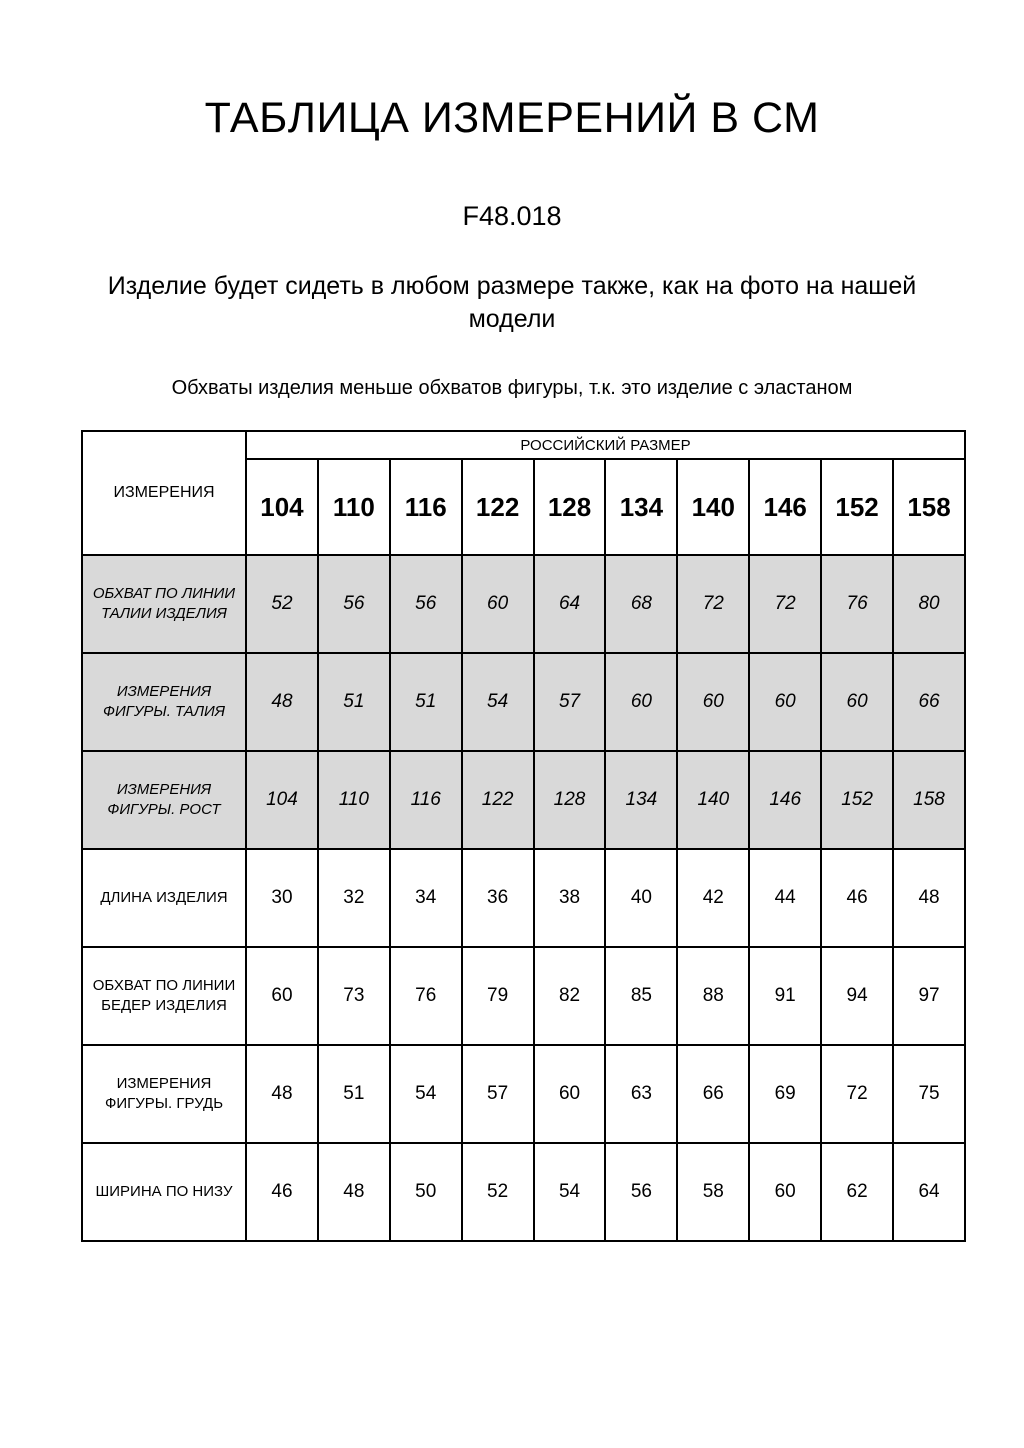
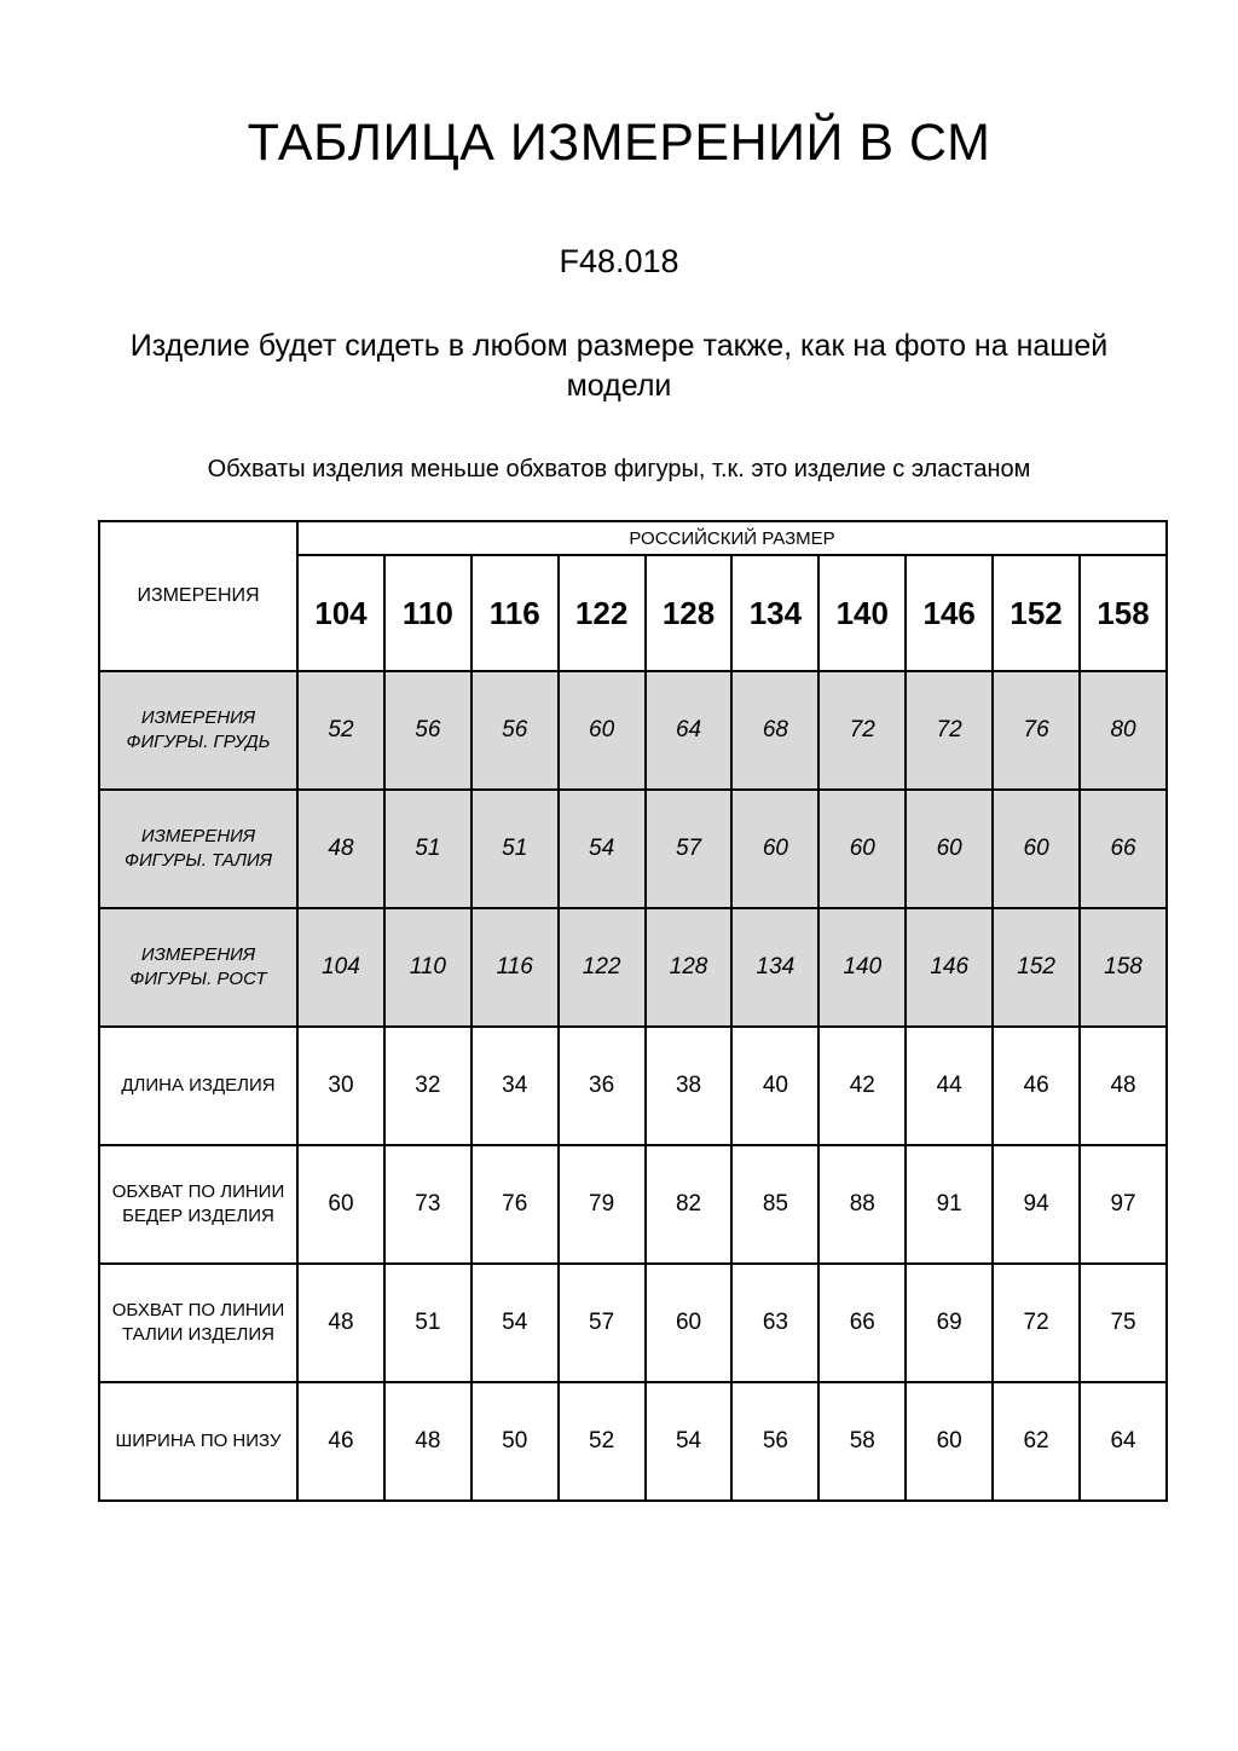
  ТАБЛИЦА ИЗМЕРЕНИЙ В СМ
  F48.018
  Изделие будет сидеть в любом размере также, как на фото на нашей модели
  Обхваты изделия меньше обхватов фигуры, т.к. это изделие с эластаном
  ИЗМЕРЕНИЯ	РОССИЙСКИЙ РАЗМЕР
  104	110	116	122	128	134	140	146	152	158
- ОБХВАТ ПО ЛИНИИ ТАЛИИ ИЗДЕЛИЯ	52	56	56	60	64	68	72	72	76	80
+ ИЗМЕРЕНИЯ ФИГУРЫ. ГРУДЬ	52	56	56	60	64	68	72	72	76	80
  ИЗМЕРЕНИЯ ФИГУРЫ. ТАЛИЯ	48	51	51	54	57	60	60	60	60	66
  ИЗМЕРЕНИЯ ФИГУРЫ. РОСТ	104	110	116	122	128	134	140	146	152	158
  ДЛИНА ИЗДЕЛИЯ	30	32	34	36	38	40	42	44	46	48
  ОБХВАТ ПО ЛИНИИ БЕДЕР ИЗДЕЛИЯ	60	73	76	79	82	85	88	91	94	97
- ИЗМЕРЕНИЯ ФИГУРЫ. ГРУДЬ	48	51	54	57	60	63	66	69	72	75
+ ОБХВАТ ПО ЛИНИИ ТАЛИИ ИЗДЕЛИЯ	48	51	54	57	60	63	66	69	72	75
  ШИРИНА ПО НИЗУ	46	48	50	52	54	56	58	60	62	64
